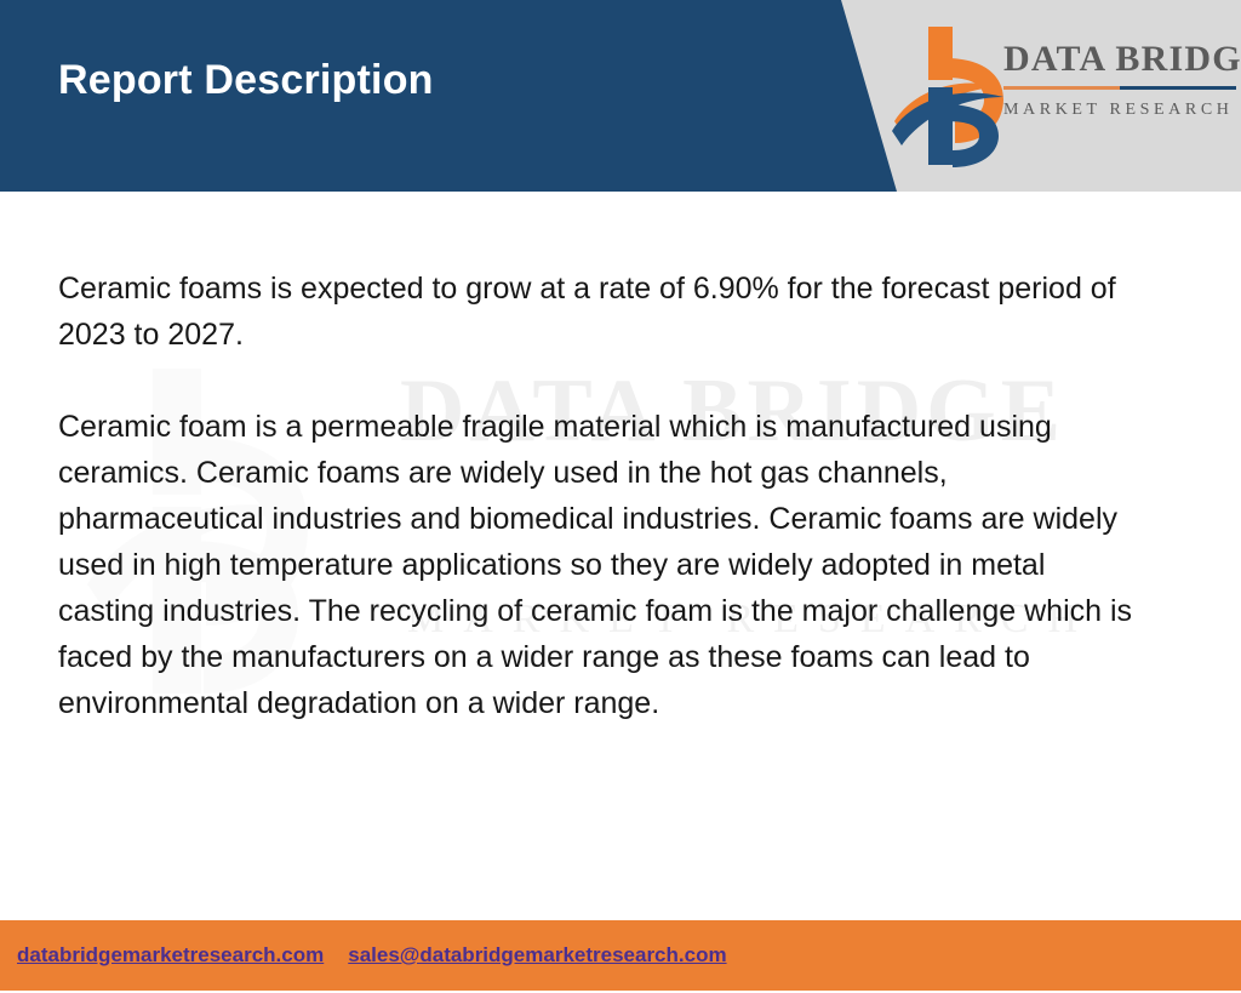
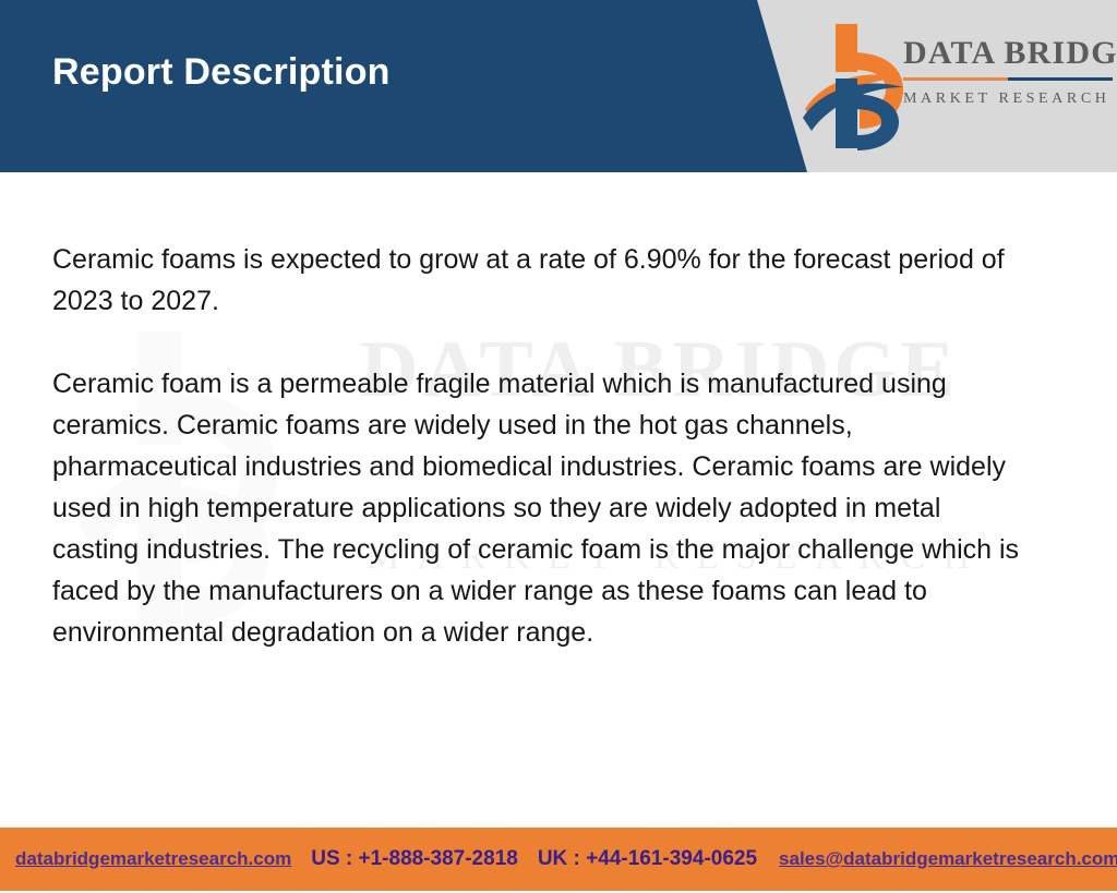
  Report Description
  DATA BRIDG
  MARKET RESEARCH
  DATA BRIDGE
  MARKET RESEARCH
  Ceramic foams is expected to grow at a rate of 6.90% for the forecast period of 2023 to 2027.
  Ceramic foam is a permeable fragile material which is manufactured using ceramics. Ceramic foams are widely used in the hot gas channels, pharmaceutical industries and biomedical industries. Ceramic foams are widely used in high temperature applications so they are widely adopted in metal casting industries. The recycling of ceramic foam is the major challenge which is faced by the manufacturers on a wider range as these foams can lead to environmental degradation on a wider range.
  databridgemarketresearch.com
+ US : +1-888-387-2818
+ UK : +44-161-394-0625
  sales@databridgemarketresearch.com
